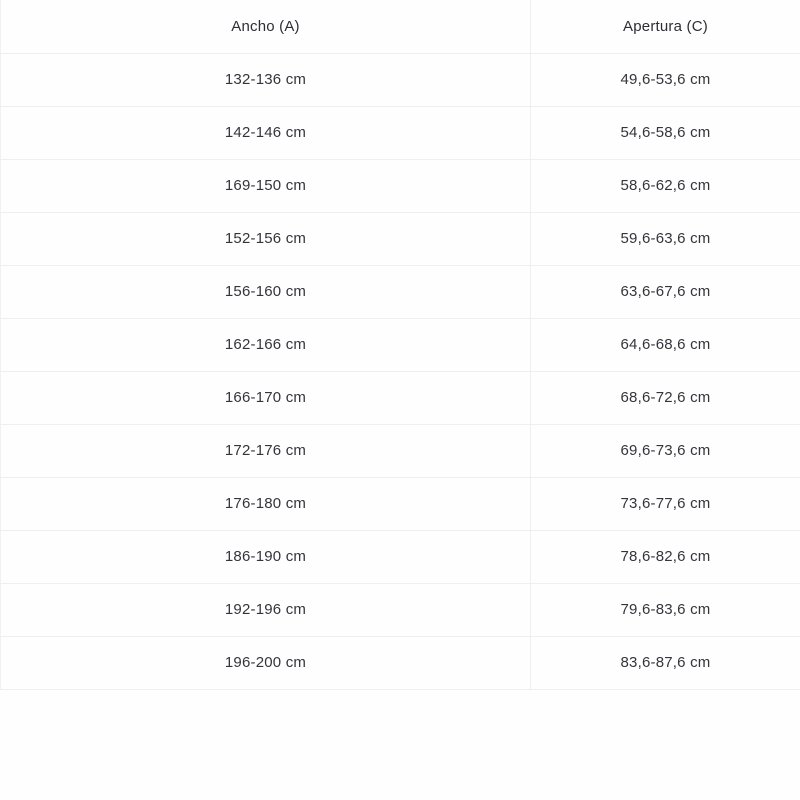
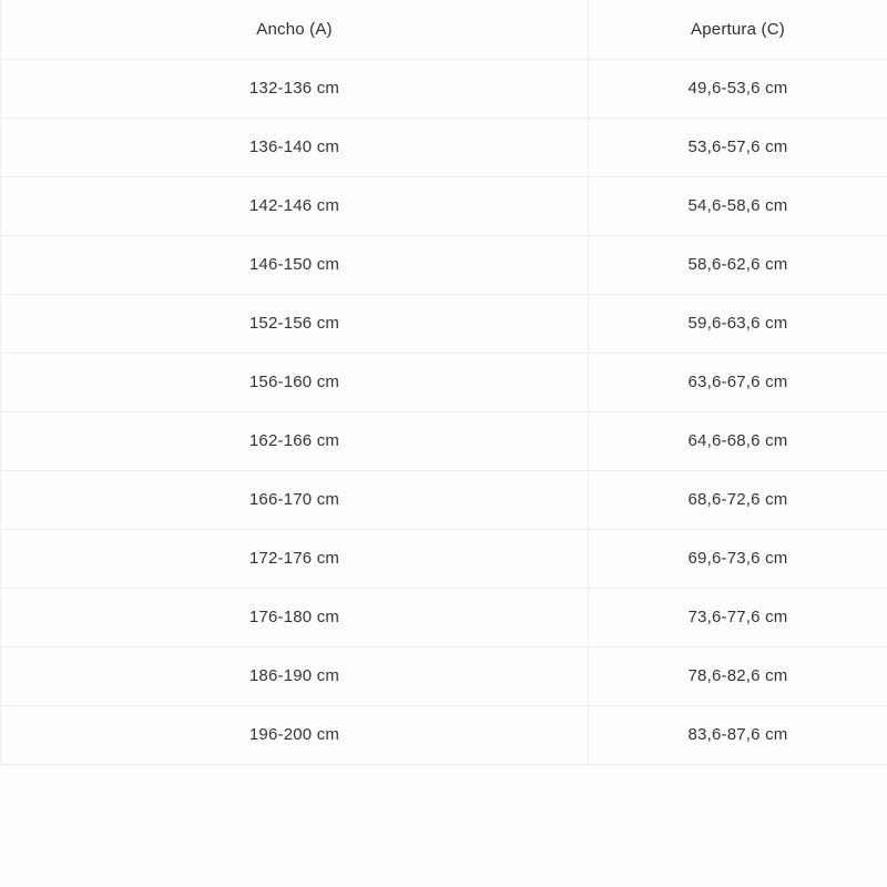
  Ancho (A)	Apertura (C)
  132-136 cm	49,6-53,6 cm
+ 136-140 cm	53,6-57,6 cm
  142-146 cm	54,6-58,6 cm
- 169-150 cm	58,6-62,6 cm
+ 146-150 cm	58,6-62,6 cm
  152-156 cm	59,6-63,6 cm
  156-160 cm	63,6-67,6 cm
  162-166 cm	64,6-68,6 cm
  166-170 cm	68,6-72,6 cm
  172-176 cm	69,6-73,6 cm
  176-180 cm	73,6-77,6 cm
  186-190 cm	78,6-82,6 cm
- 192-196 cm	79,6-83,6 cm
  196-200 cm	83,6-87,6 cm
